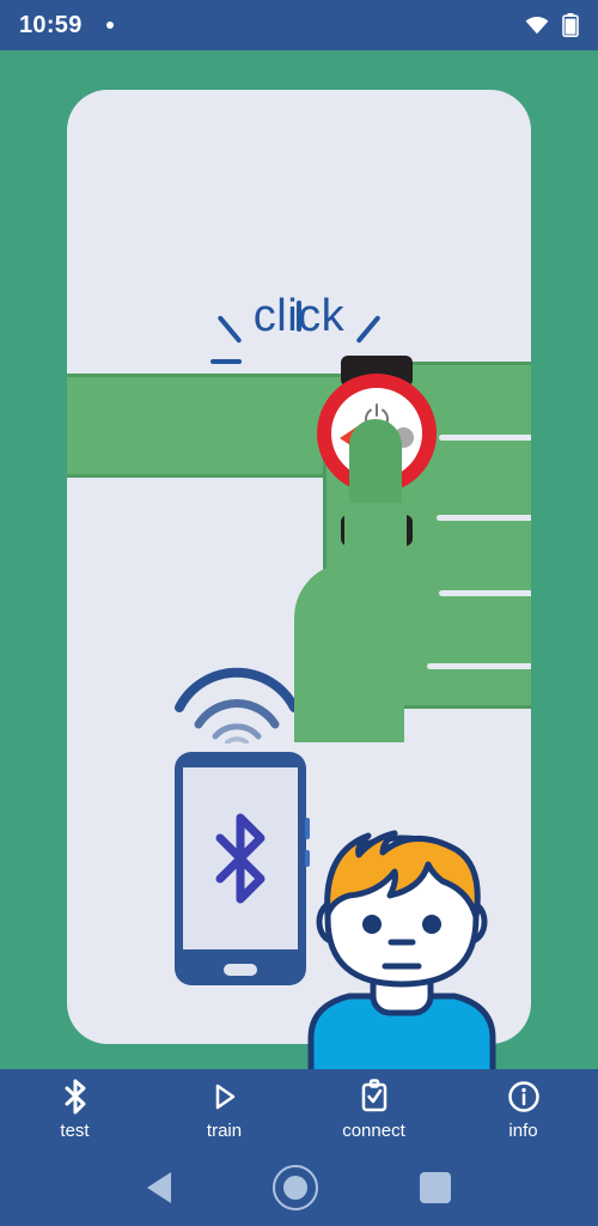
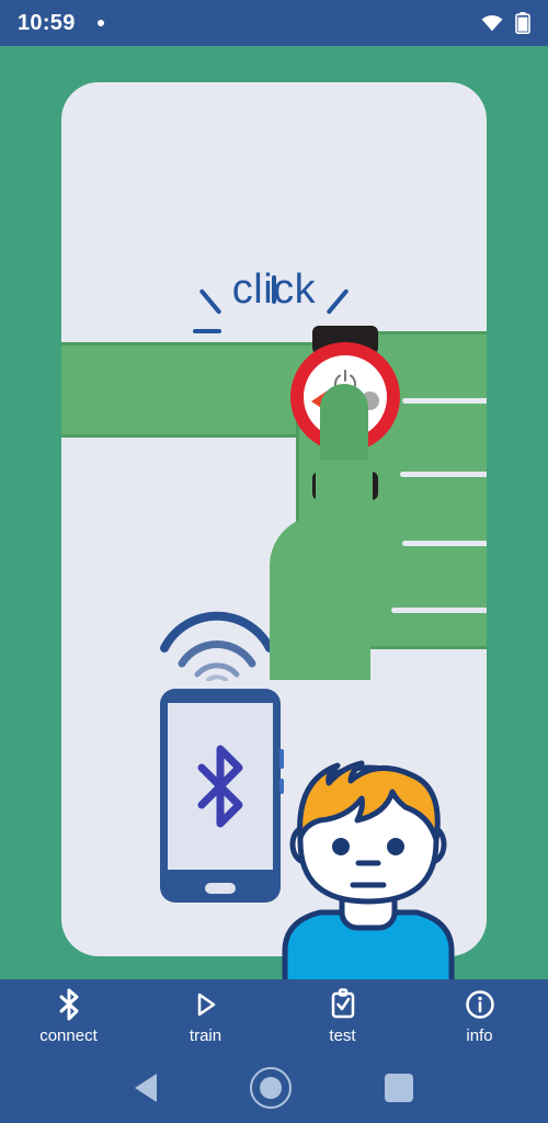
  10:59
  click
- test
+ connect
  train
- connect
+ test
  info
